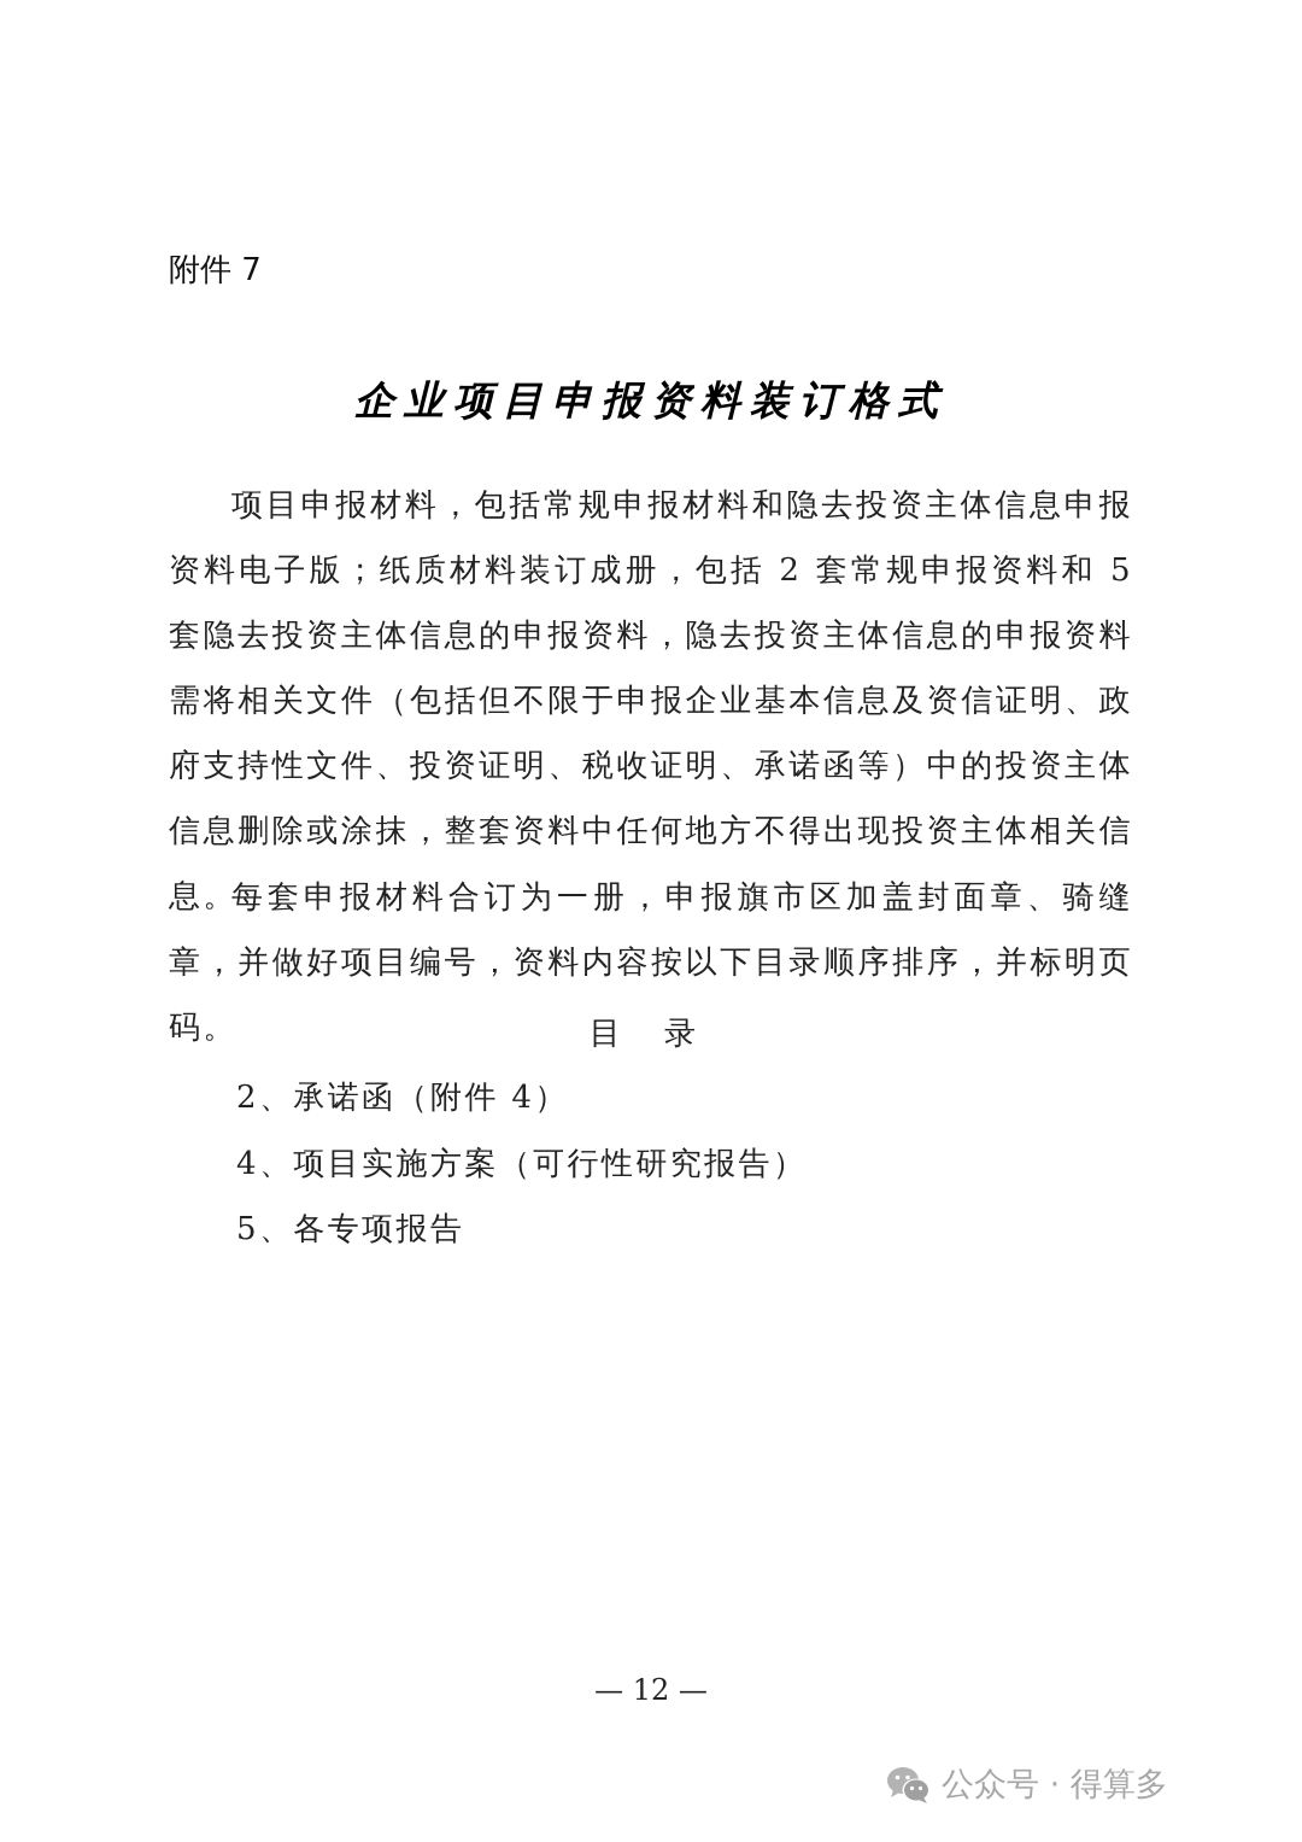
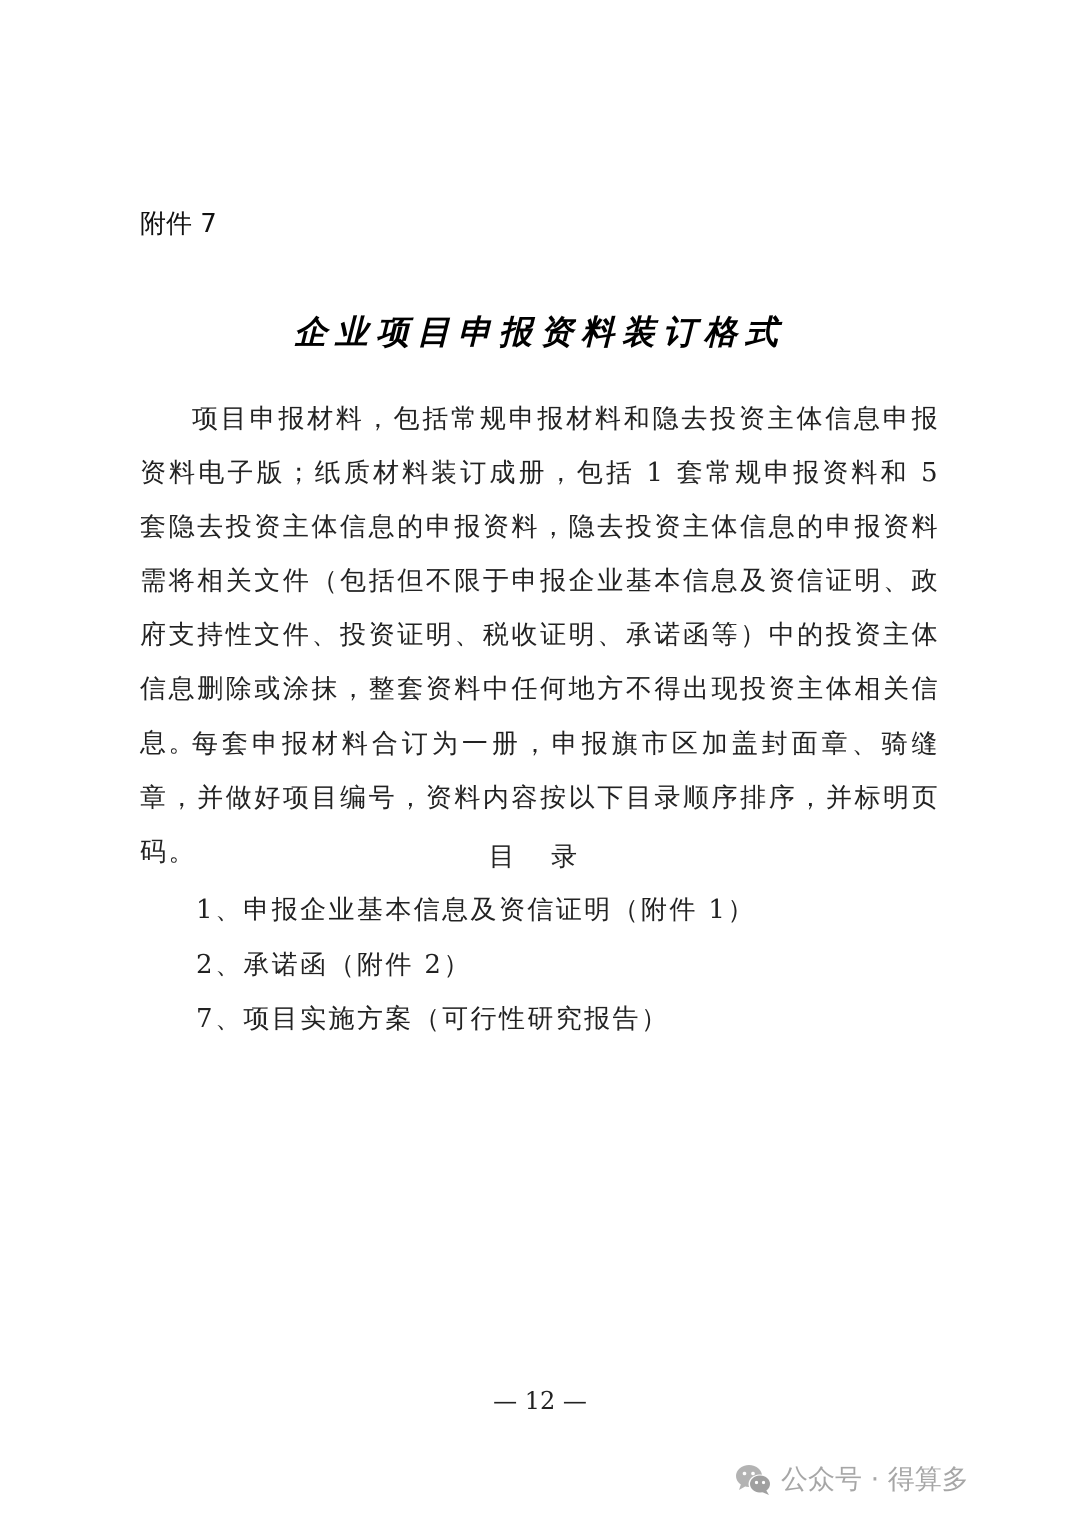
  附件 7
  企业项目申报资料装订格式
- 项目申报材料，包括常规申报材料和隐去投资主体信息申报资料电子版；纸质材料装订成册，包括 2 套常规申报资料和 5 套隐去投资主体信息的申报资料，隐去投资主体信息的申报资料需将相关文件（包括但不限于申报企业基本信息及资信证明、政府支持性文件、投资证明、税收证明、承诺函等）中的投资主体信息删除或涂抹，整套资料中任何地方不得出现投资主体相关信息。
+ 项目申报材料，包括常规申报材料和隐去投资主体信息申报资料电子版；纸质材料装订成册，包括 1 套常规申报资料和 5 套隐去投资主体信息的申报资料，隐去投资主体信息的申报资料需将相关文件（包括但不限于申报企业基本信息及资信证明、政府支持性文件、投资证明、税收证明、承诺函等）中的投资主体信息删除或涂抹，整套资料中任何地方不得出现投资主体相关信息。
  每套申报材料合订为一册，申报旗市区加盖封面章、骑缝章，并做好项目编号，资料内容按以下目录顺序排序，并标明页码。
  目 录
+ 1、申报企业基本信息及资信证明（附件 1）
- 2、承诺函（附件 4）
+ 2、承诺函（附件 2）
- 4、项目实施方案（可行性研究报告）
+ 7、项目实施方案（可行性研究报告）
- 5、各专项报告
  — 12 —
  公众号 · 得算多
